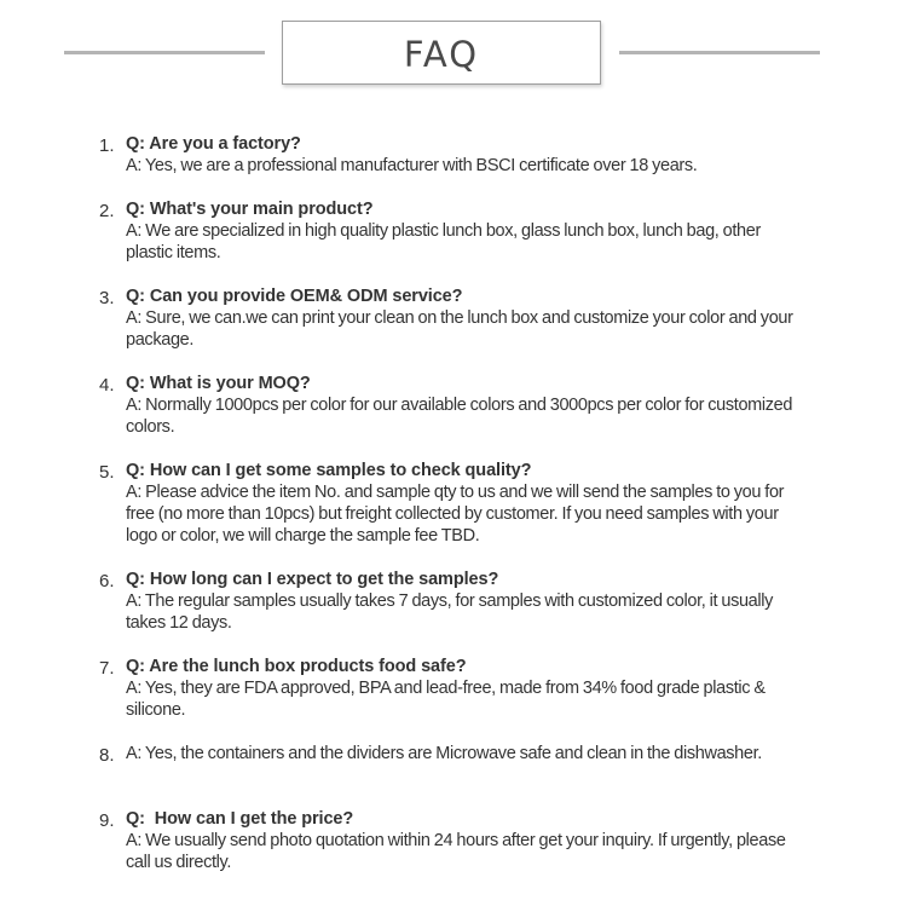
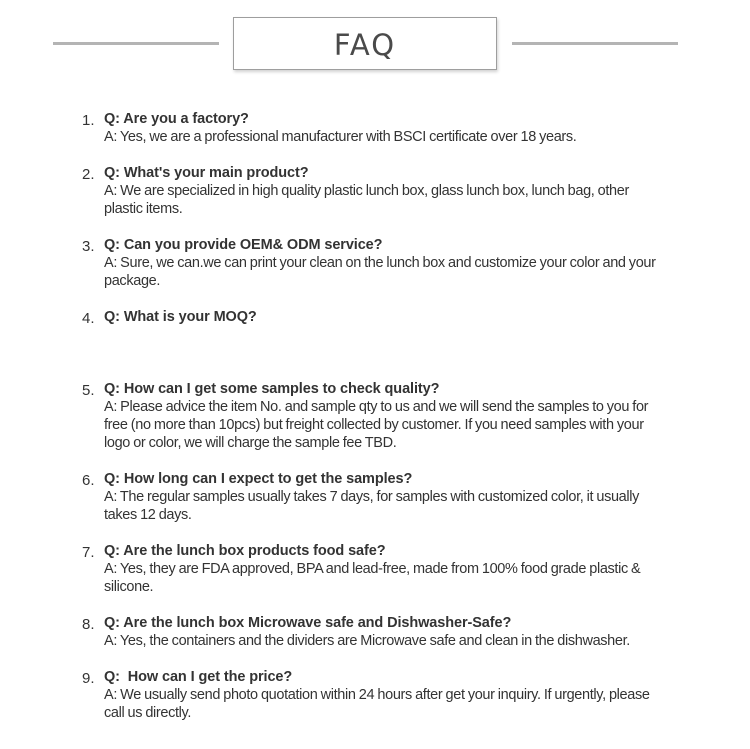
  FAQ
  1.
  Q: Are you a factory?
  A: Yes, we are a professional manufacturer with BSCI certificate over 18 years.
  2.
  Q: What's your main product?
  A: We are specialized in high quality plastic lunch box, glass lunch box, lunch bag, other plastic items.
  3.
  Q: Can you provide OEM& ODM service?
  A: Sure, we can.we can print your clean on the lunch box and customize your color and your package.
  4.
  Q: What is your MOQ?
- A: Normally 1000pcs per color for our available colors and 3000pcs per color for customized colors.
  5.
  Q: How can I get some samples to check quality?
  A: Please advice the item No. and sample qty to us and we will send the samples to you for free (no more than 10pcs) but freight collected by customer. If you need samples with your logo or color, we will charge the sample fee TBD.
  6.
  Q: How long can I expect to get the samples?
  A: The regular samples usually takes 7 days, for samples with customized color, it usually takes 12 days.
  7.
  Q: Are the lunch box products food safe?
- A: Yes, they are FDA approved, BPA and lead-free, made from 34% food grade plastic & silicone.
+ A: Yes, they are FDA approved, BPA and lead-free, made from 100% food grade plastic & silicone.
  8.
+ Q: Are the lunch box Microwave safe and Dishwasher-Safe?
  A: Yes, the containers and the dividers are Microwave safe and clean in the dishwasher.
  9.
  Q: How can I get the price?
  A: We usually send photo quotation within 24 hours after get your inquiry. If urgently, please call us directly.
